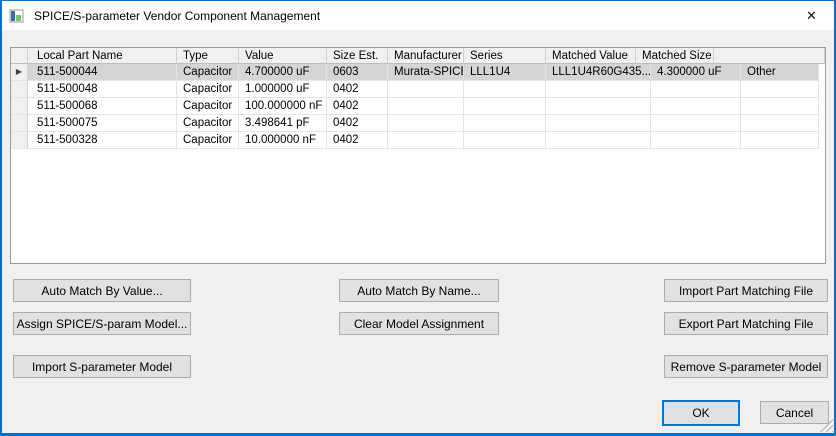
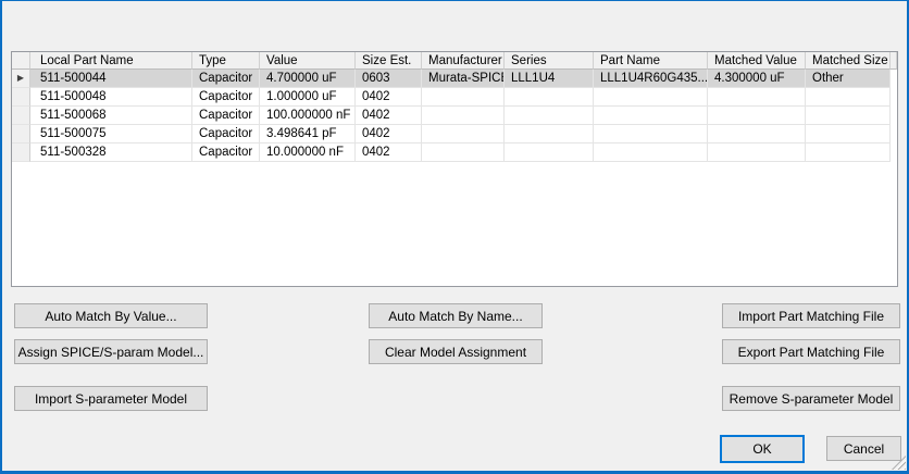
- SPICE/S-parameter Vendor Component Management
- ✕
  Local Part Name
  Type
  Value
  Size Est.
  Manufacturer
  Series
+ Part Name
  Matched Value
  Matched Size
  ▶
  511-500044
  Capacitor
  4.700000 uF
  0603
  Murata-SPIC
  LLL1U4
  LLL1U4R60G435...
  4.300000 uF
  Other
  511-500048
  Capacitor
  1.000000 uF
  0402
  511-500068
  Capacitor
  100.000000 nF
  0402
  511-500075
  Capacitor
  3.498641 pF
  0402
  511-500328
  Capacitor
  10.000000 nF
  0402
  Auto Match By Value...
  Assign SPICE/S-param Model...
  Import S-parameter Model
  Auto Match By Name...
  Clear Model Assignment
  Import Part Matching File
  Export Part Matching File
  Remove S-parameter Model
  OK
  Cancel
